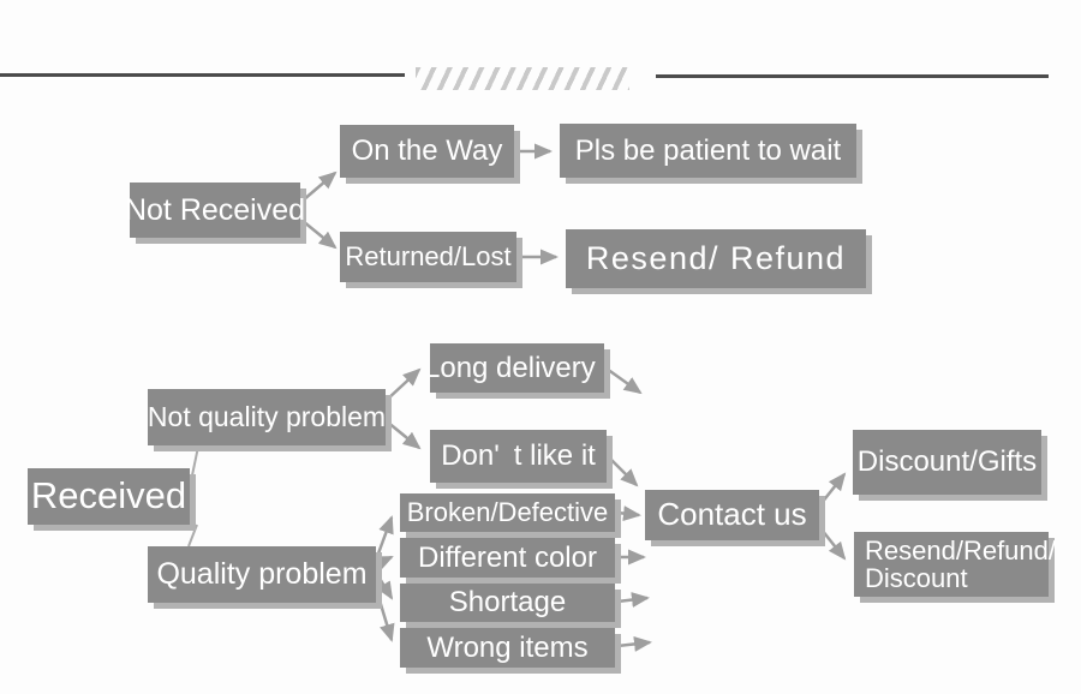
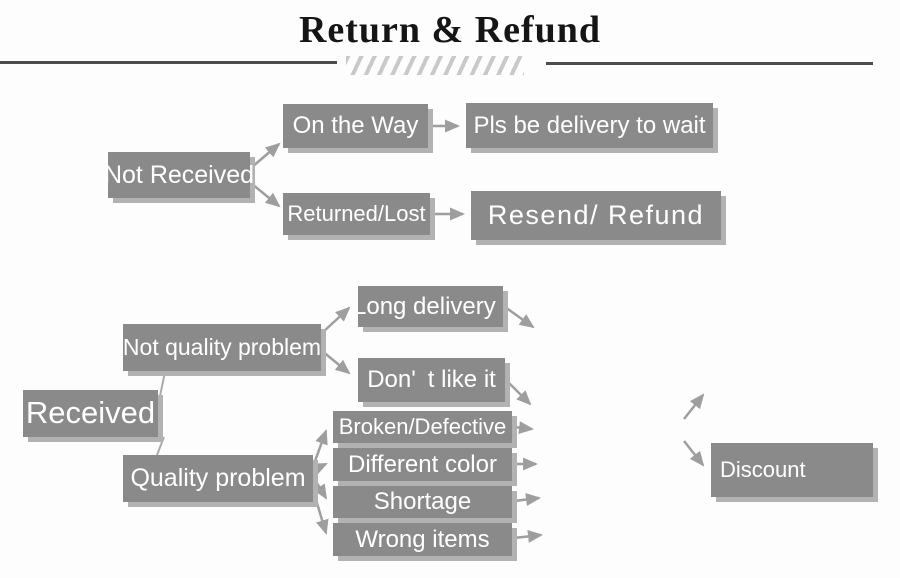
+ Return & Refund
  Not Received
  On the Way
- Pls be patient to wait
+ Pls be delivery to wait
  Returned/Lost
  Resend/ Refund
  Received
  Not quality problem
  Long delivery
  Don' t like it
  Quality problem
  Broken/Defective
  Different color
  Shortage
  Wrong items
- Contact us
- Discount/Gifts
- Resend/Refund/
  Discount
